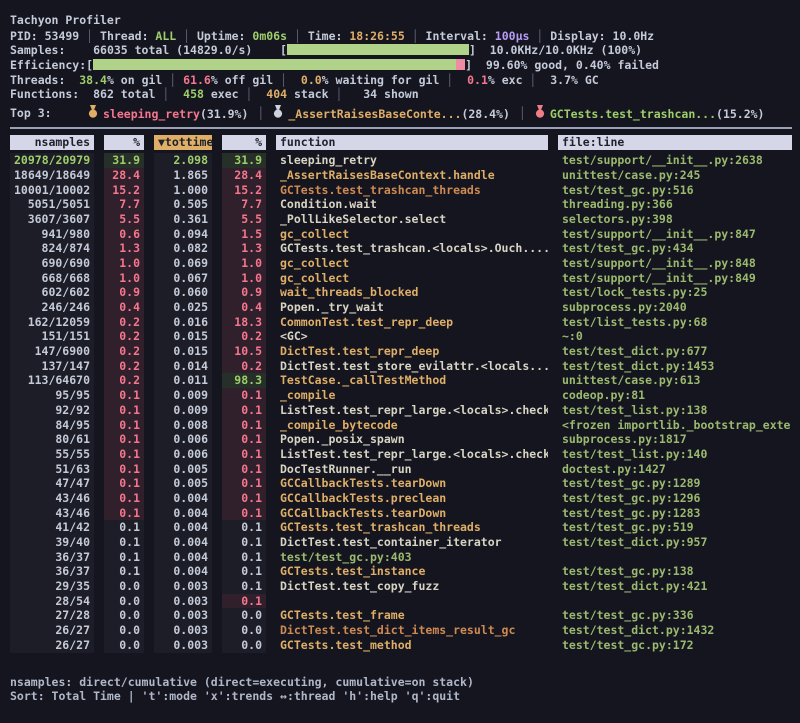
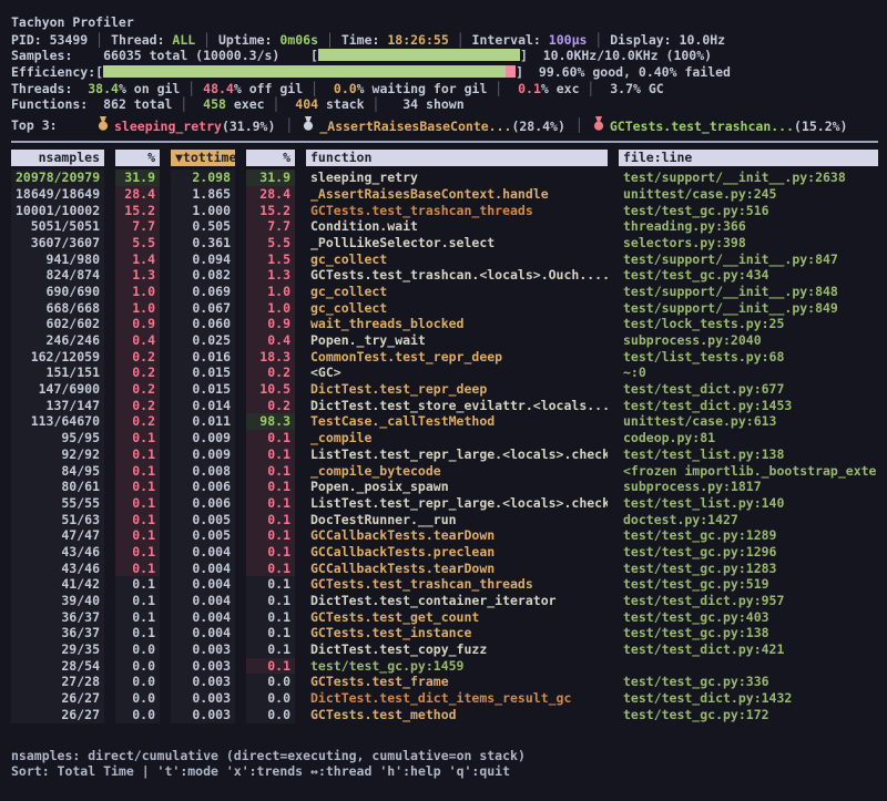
  Tachyon Profiler
  PID: 53499 │ Thread: ALL │ Uptime: 0m06s │ Time: 18:26:55 │ Interval: 100µs │ Display: 10.0Hz
- Samples: 66035 total (14829.0/s) [ ] 10.0KHz/10.0KHz (100%)
+ Samples: 66035 total (10000.3/s) [ ] 10.0KHz/10.0KHz (100%)
  Efficiency:[ ] 99.60% good, 0.40% failed
- Threads: 38.4% on gil │ 61.6% off gil │ 0.0% waiting for gil │ 0.1% exc │ 3.7% GC
+ Threads: 38.4% on gil │ 48.4% off gil │ 0.0% waiting for gil │ 0.1% exc │ 3.7% GC
  Functions: 862 total │ 458 exec │ 404 stack │ 34 shown
  Top 3:
  sleeping_retry(31.9%)
  │
  _AssertRaisesBaseConte...(28.4%)
  │
  GCTests.test_trashcan...(15.2%)
  nsamples
  %
  ▼tottime
  %
  function
  file:line
  20978/20979
  31.9
  2.098
  31.9
  sleeping_retry
  test/support/__init__.py:2638
  18649/18649
  28.4
  1.865
  28.4
  _AssertRaisesBaseContext.handle
  unittest/case.py:245
  10001/10002
  15.2
  1.000
  15.2
  GCTests.test_trashcan_threads
  test/test_gc.py:516
  5051/5051
  7.7
  0.505
  7.7
  Condition.wait
  threading.py:366
  3607/3607
  5.5
  0.361
  5.5
  _PollLikeSelector.select
  selectors.py:398
  941/980
- 0.6
+ 1.4
  0.094
  1.5
  gc_collect
  test/support/__init__.py:847
  824/874
  1.3
  0.082
  1.3
  GCTests.test_trashcan.<locals>.Ouch....
  test/test_gc.py:434
  690/690
  1.0
  0.069
  1.0
  gc_collect
  test/support/__init__.py:848
  668/668
  1.0
  0.067
  1.0
  gc_collect
  test/support/__init__.py:849
  602/602
  0.9
  0.060
  0.9
  wait_threads_blocked
  test/lock_tests.py:25
  246/246
  0.4
  0.025
  0.4
  Popen._try_wait
  subprocess.py:2040
  162/12059
  0.2
  0.016
  18.3
  CommonTest.test_repr_deep
  test/list_tests.py:68
  151/151
  0.2
  0.015
  0.2
  <GC>
  ~:0
  147/6900
  0.2
  0.015
  10.5
  DictTest.test_repr_deep
  test/test_dict.py:677
  137/147
  0.2
  0.014
  0.2
  DictTest.test_store_evilattr.<locals...
  test/test_dict.py:1453
  113/64670
  0.2
  0.011
  98.3
  TestCase._callTestMethod
  unittest/case.py:613
  95/95
  0.1
  0.009
  0.1
  _compile
  codeop.py:81
  92/92
  0.1
  0.009
  0.1
  ListTest.test_repr_large.<locals>.check
  test/test_list.py:138
  84/95
  0.1
  0.008
  0.1
  _compile_bytecode
  <frozen importlib._bootstrap_exte
  80/61
  0.1
  0.006
  0.1
  Popen._posix_spawn
  subprocess.py:1817
  55/55
  0.1
  0.006
  0.1
  ListTest.test_repr_large.<locals>.check
  test/test_list.py:140
  51/63
  0.1
  0.005
  0.1
  DocTestRunner.__run
  doctest.py:1427
  47/47
  0.1
  0.005
  0.1
  GCCallbackTests.tearDown
  test/test_gc.py:1289
  43/46
  0.1
  0.004
  0.1
  GCCallbackTests.preclean
  test/test_gc.py:1296
  43/46
  0.1
  0.004
  0.1
  GCCallbackTests.tearDown
  test/test_gc.py:1283
  41/42
  0.1
  0.004
  0.1
  GCTests.test_trashcan_threads
  test/test_gc.py:519
  39/40
  0.1
  0.004
  0.1
  DictTest.test_container_iterator
  test/test_dict.py:957
  36/37
  0.1
  0.004
  0.1
+ GCTests.test_get_count
  test/test_gc.py:403
  36/37
  0.1
  0.004
  0.1
  GCTests.test_instance
  test/test_gc.py:138
  29/35
  0.0
  0.003
  0.1
  DictTest.test_copy_fuzz
  test/test_dict.py:421
  28/54
  0.0
  0.003
  0.1
+ test/test_gc.py:1459
  27/28
  0.0
  0.003
  0.0
  GCTests.test_frame
  test/test_gc.py:336
  26/27
  0.0
  0.003
  0.0
  DictTest.test_dict_items_result_gc
  test/test_dict.py:1432
  26/27
  0.0
  0.003
  0.0
  GCTests.test_method
  test/test_gc.py:172
  nsamples: direct/cumulative (direct=executing, cumulative=on stack)
  Sort: Total Time | 't':mode 'x':trends ↔:thread 'h':help 'q':quit
